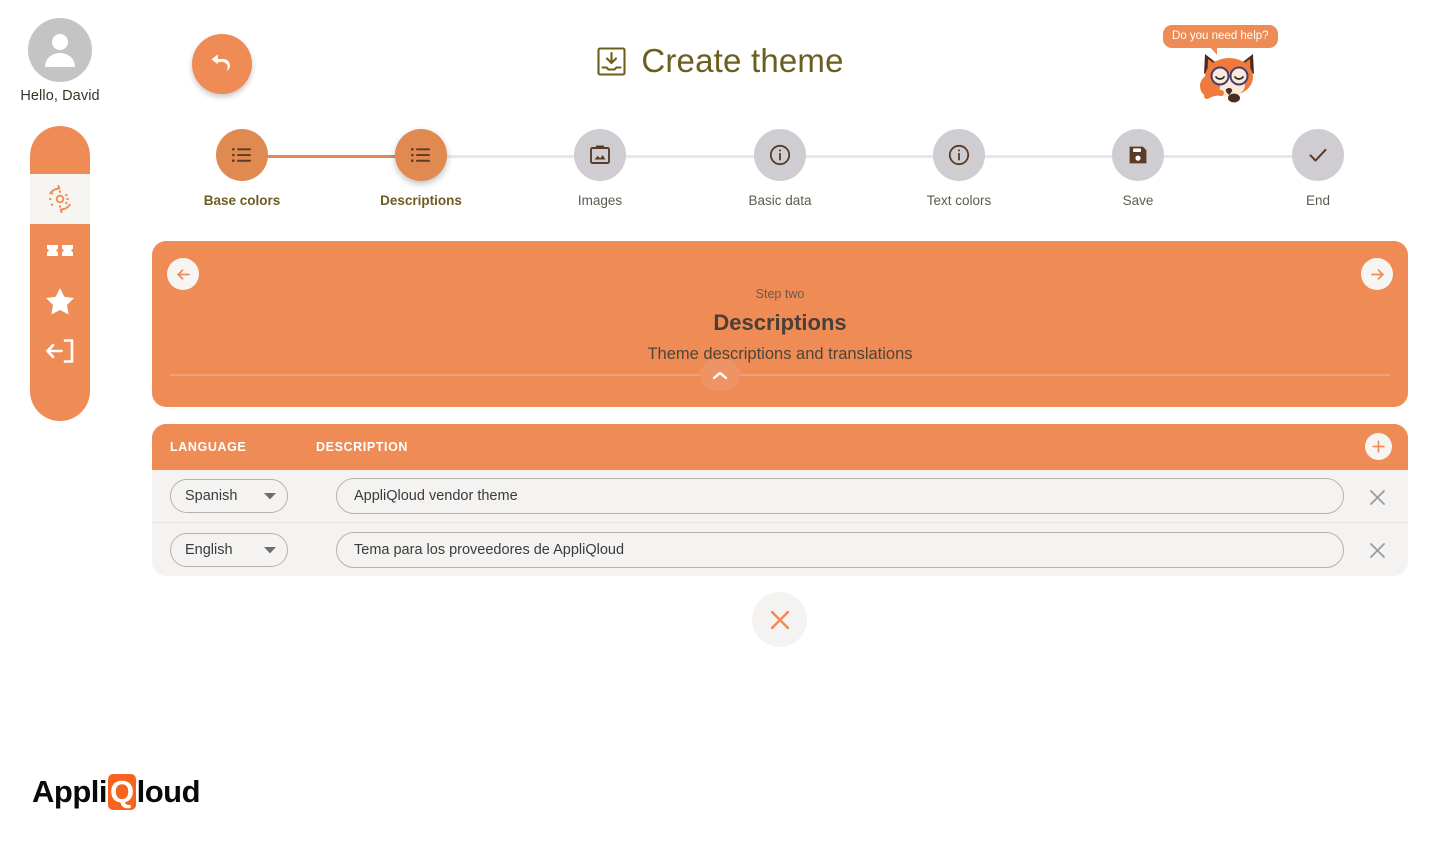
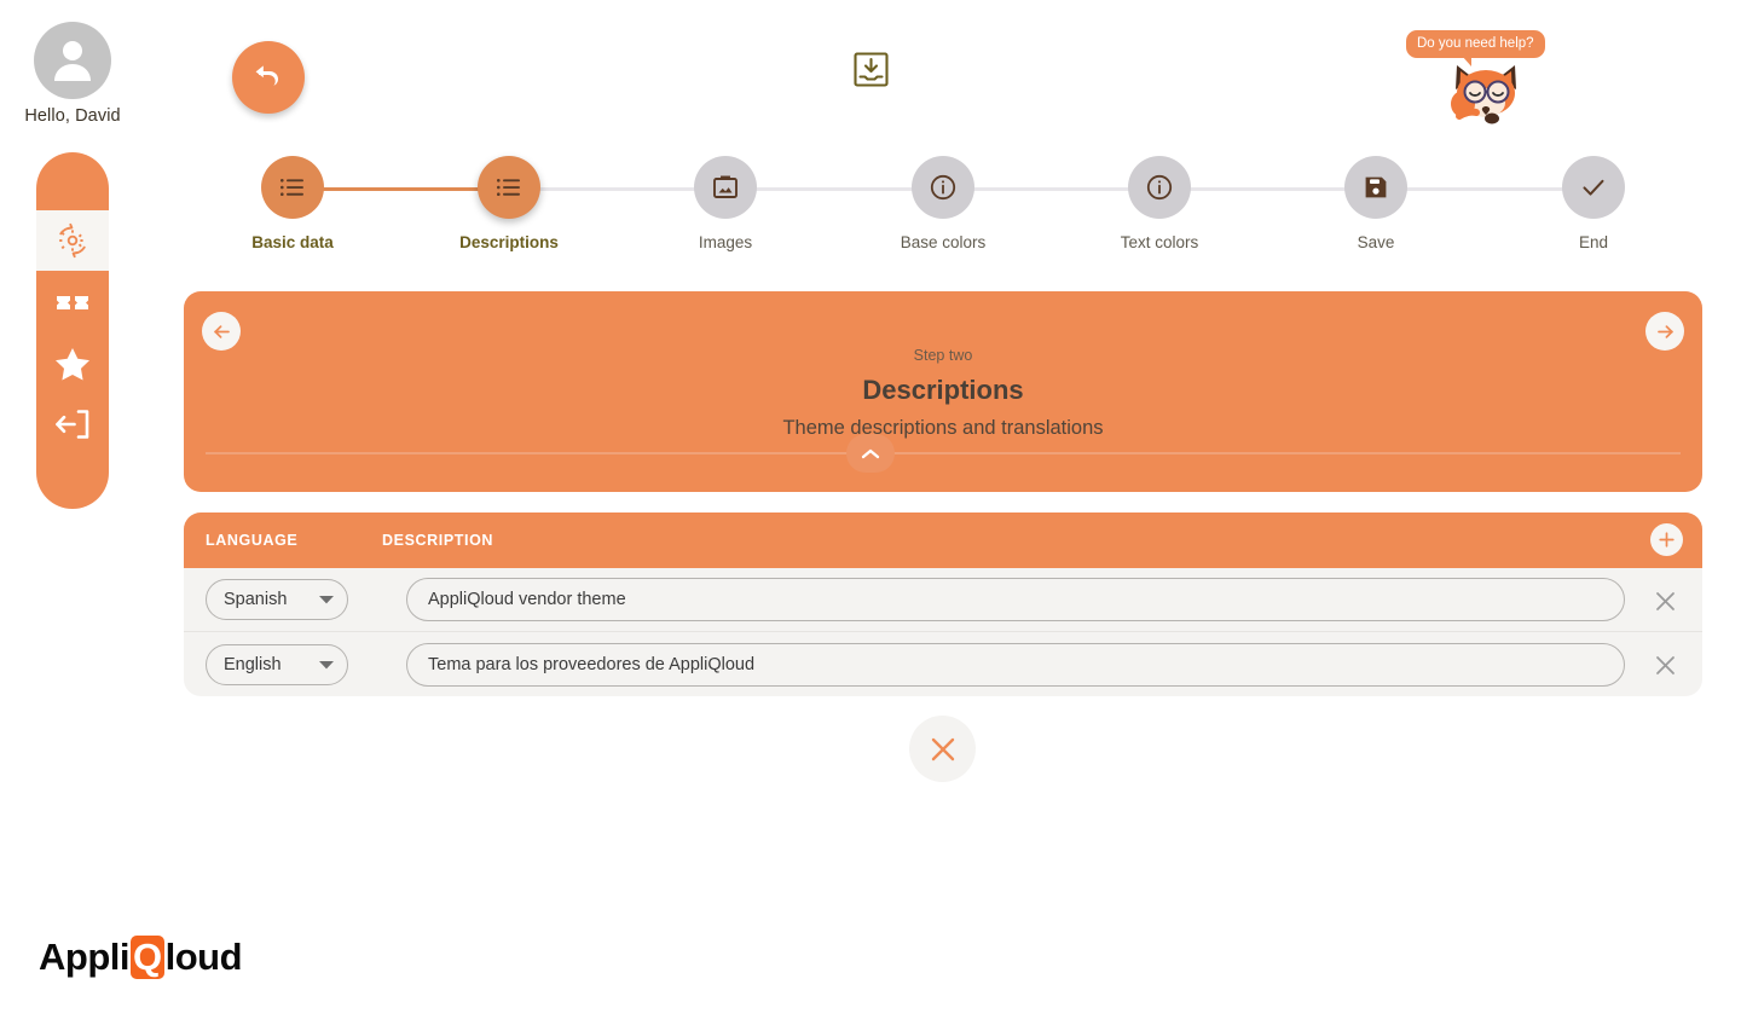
  Hello, David
- Create theme
  Do you need help?
- Base colors
+ Basic data
  Descriptions
  Images
- Basic data
+ Base colors
  Text colors
  Save
  End
  Step two
  Descriptions
  Theme descriptions and translations
  LANGUAGE
  DESCRIPTION
  Spanish
  AppliQloud vendor theme
  English
  Tema para los proveedores de AppliQloud
  Appli
  Q
  loud
